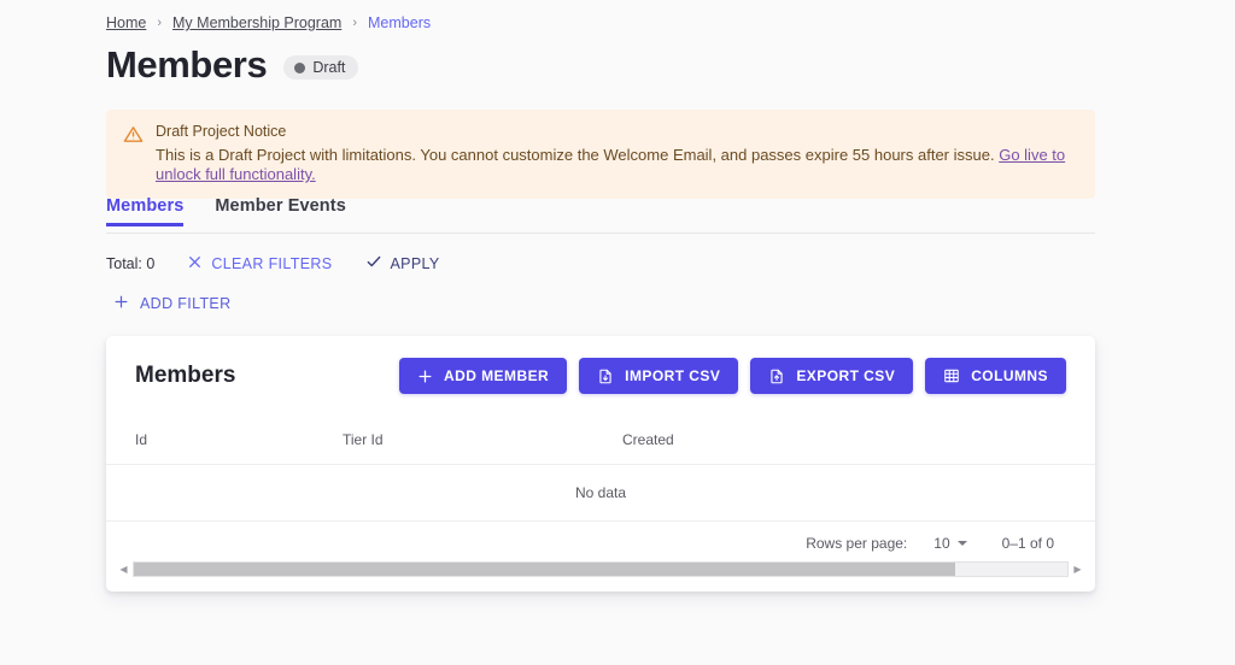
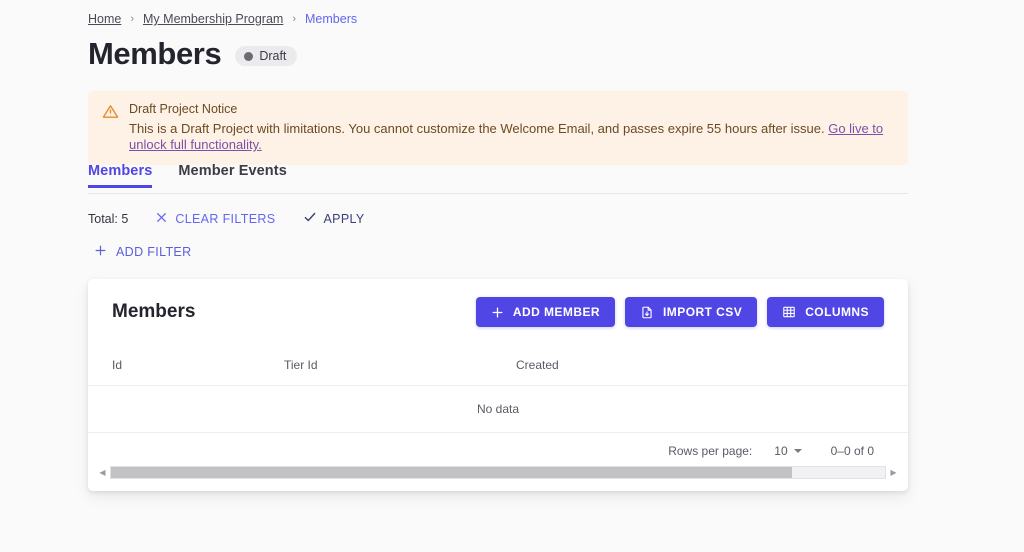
  Home
  ›
  My Membership Program
  ›
  Members
  Members
  Draft
  Draft Project Notice
  This is a Draft Project with limitations. You cannot customize the Welcome Email, and passes expire 55 hours after issue. Go live to unlock full functionality.
  Members
  Member Events
- Total: 0
+ Total: 5
  CLEAR FILTERS
  APPLY
  ADD FILTER
  Members
  ADD MEMBER
  IMPORT CSV
- EXPORT CSV
  COLUMNS
  Id	Tier Id	Created
  No data
  Rows per page:
  10
- 0–1 of 0
+ 0–0 of 0
  ◀
  ▶
